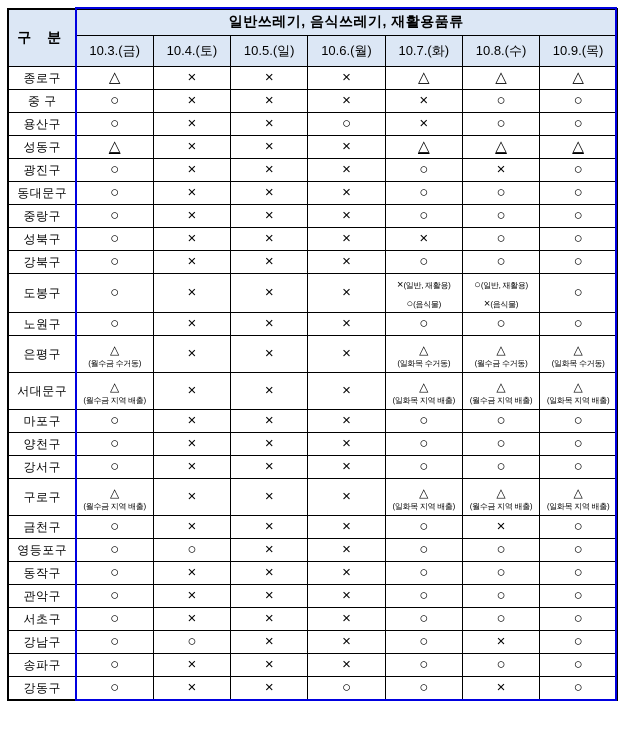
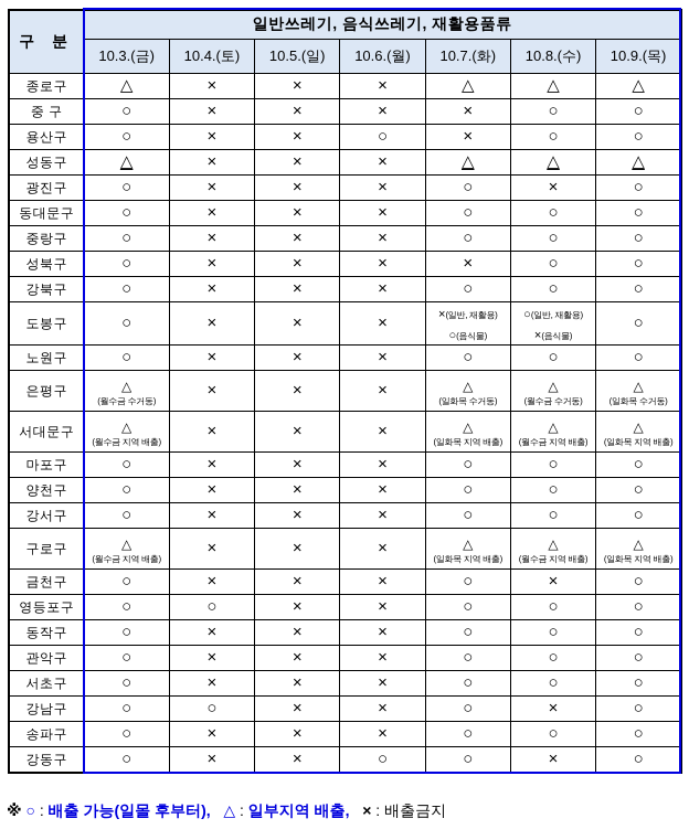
  구 분	일반쓰레기, 음식쓰레기, 재활용품류
  10.3.(금)	10.4.(토)	10.5.(일)	10.6.(월)	10.7.(화)	10.8.(수)	10.9.(목)
  종로구	△	×	×	×	△	△	△
  중 구	○	×	×	×	×	○	○
  용산구	○	×	×	○	×	○	○
  성동구	△	×	×	×	△	△	△
  광진구	○	×	×	×	○	×	○
  동대문구	○	×	×	×	○	○	○
  중랑구	○	×	×	×	○	○	○
  성북구	○	×	×	×	×	○	○
  강북구	○	×	×	×	○	○	○
  도봉구	○	×	×	×	×(일반, 재활용)○(음식물)	○(일반, 재활용)×(음식물)	○
  노원구	○	×	×	×	○	○	○
  은평구	△(월수금 수거동)	×	×	×	△(일화목 수거동)	△(월수금 수거동)	△(일화목 수거동)
  서대문구	△(월수금 지역 배출)	×	×	×	△(일화목 지역 배출)	△(월수금 지역 배출)	△(일화목 지역 배출)
  마포구	○	×	×	×	○	○	○
  양천구	○	×	×	×	○	○	○
  강서구	○	×	×	×	○	○	○
  구로구	△(월수금 지역 배출)	×	×	×	△(일화목 지역 배출)	△(월수금 지역 배출)	△(일화목 지역 배출)
  금천구	○	×	×	×	○	×	○
  영등포구	○	○	×	×	○	○	○
  동작구	○	×	×	×	○	○	○
  관악구	○	×	×	×	○	○	○
  서초구	○	×	×	×	○	○	○
  강남구	○	○	×	×	○	×	○
  송파구	○	×	×	×	○	○	○
  강동구	○	×	×	○	○	×	○
+ ※ ○ : 배출 가능(일몰 후부터), △ : 일부지역 배출, × : 배출금지
